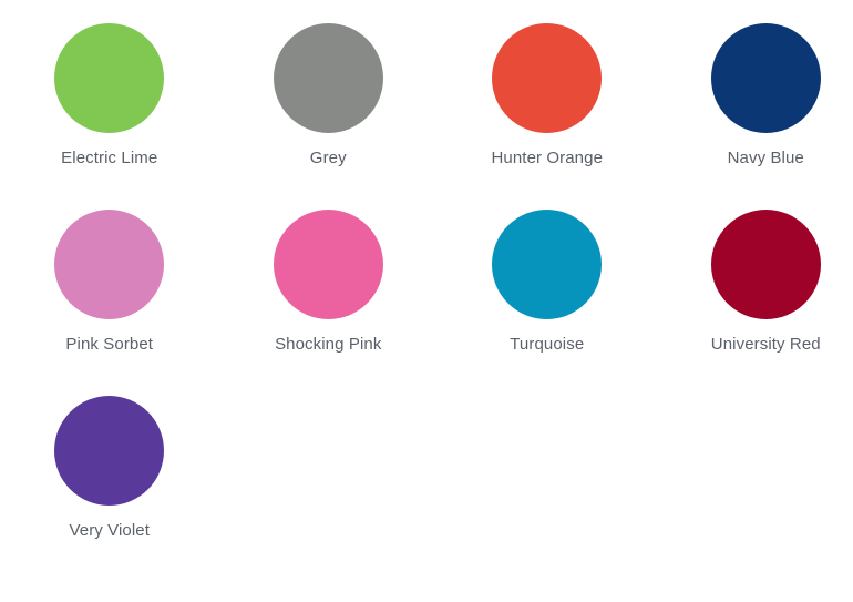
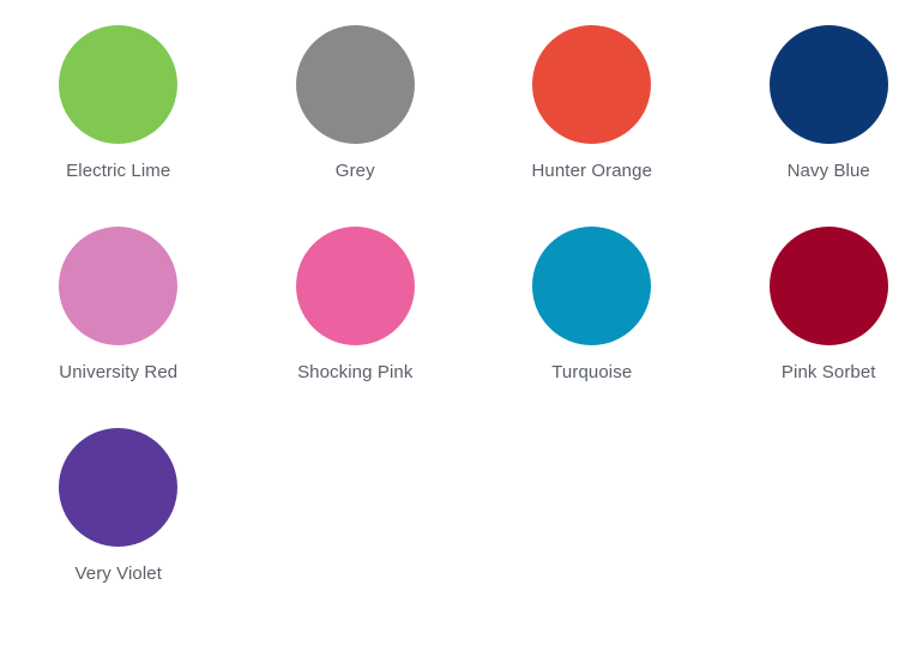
  Electric Lime
  Grey
  Hunter Orange
  Navy Blue
- Pink Sorbet
+ University Red
  Shocking Pink
  Turquoise
- University Red
+ Pink Sorbet
  Very Violet
